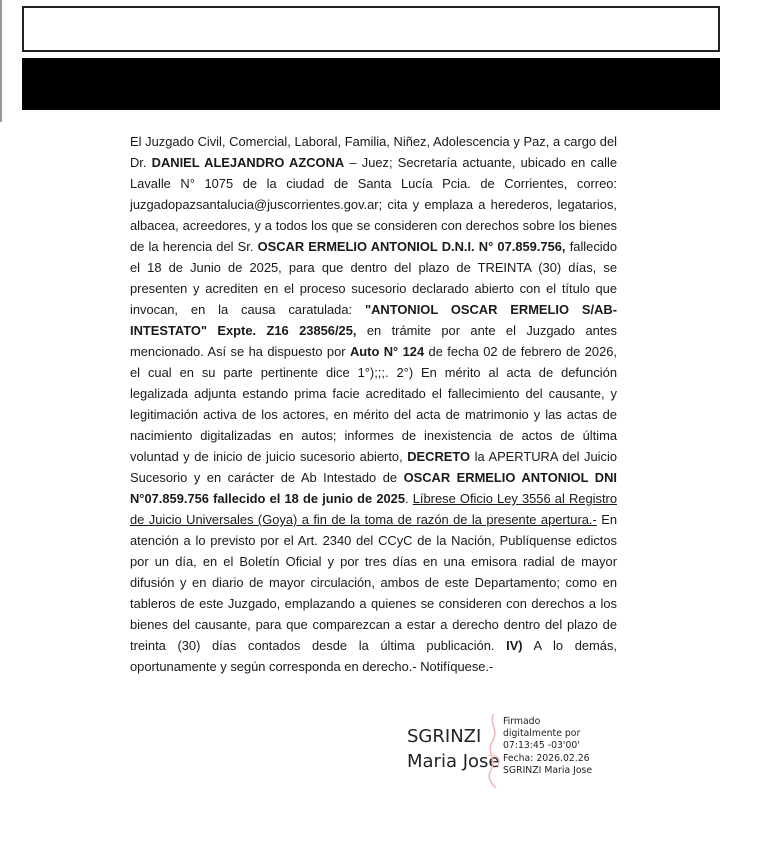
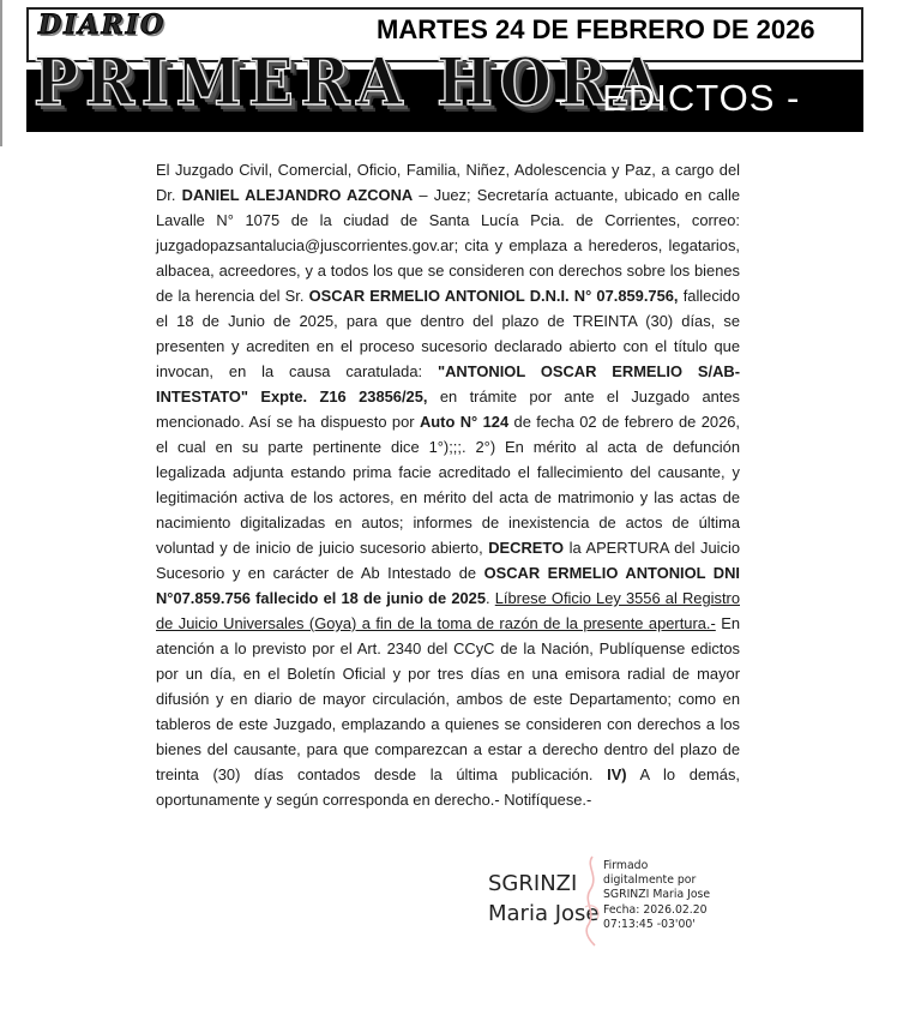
+ DIARIO
+ PRIMERA HORA
+ MARTES 24 DE FEBRERO DE 2026
+ - EDICTOS -
- El Juzgado Civil, Comercial, Laboral, Familia, Niñez, Adolescencia y Paz, a cargo del Dr. DANIEL ALEJANDRO AZCONA – Juez; Secretaría actuante, ubicado en calle Lavalle N° 1075 de la ciudad de Santa Lucía Pcia. de Corrientes, correo: juzgadopazsantalucia@juscorrientes.gov.ar; cita y emplaza a herederos, legatarios, albacea, acreedores, y a todos los que se consideren con derechos sobre los bienes de la herencia del Sr. OSCAR ERMELIO ANTONIOL D.N.I. N° 07.859.756, fallecido el 18 de Junio de 2025, para que dentro del plazo de TREINTA (30) días, se presenten y acrediten en el proceso sucesorio declarado abierto con el título que invocan, en la causa caratulada: "ANTONIOL OSCAR ERMELIO S/AB-INTESTATO" Expte. Z16 23856/25, en trámite por ante el Juzgado antes mencionado. Así se ha dispuesto por Auto N° 124 de fecha 02 de febrero de 2026, el cual en su parte pertinente dice 1°);;;. 2°) En mérito al acta de defunción legalizada adjunta estando prima facie acreditado el fallecimiento del causante, y legitimación activa de los actores, en mérito del acta de matrimonio y las actas de nacimiento digitalizadas en autos; informes de inexistencia de actos de última voluntad y de inicio de juicio sucesorio abierto, DECRETO la APERTURA del Juicio Sucesorio y en carácter de Ab Intestado de OSCAR ERMELIO ANTONIOL DNI N°07.859.756 fallecido el 18 de junio de 2025. Líbrese Oficio Ley 3556 al Registro de Juicio Universales (Goya) a fin de la toma de razón de la presente apertura.- En atención a lo previsto por el Art. 2340 del CCyC de la Nación, Publíquense edictos por un día, en el Boletín Oficial y por tres días en una emisora radial de mayor difusión y en diario de mayor circulación, ambos de este Departamento; como en tableros de este Juzgado, emplazando a quienes se consideren con derechos a los bienes del causante, para que comparezcan a estar a derecho dentro del plazo de treinta (30) días contados desde la última publicación. IV) A lo demás, oportunamente y según corresponda en derecho.- Notifíquese.-
+ El Juzgado Civil, Comercial, Oficio, Familia, Niñez, Adolescencia y Paz, a cargo del Dr. DANIEL ALEJANDRO AZCONA – Juez; Secretaría actuante, ubicado en calle Lavalle N° 1075 de la ciudad de Santa Lucía Pcia. de Corrientes, correo: juzgadopazsantalucia@juscorrientes.gov.ar; cita y emplaza a herederos, legatarios, albacea, acreedores, y a todos los que se consideren con derechos sobre los bienes de la herencia del Sr. OSCAR ERMELIO ANTONIOL D.N.I. N° 07.859.756, fallecido el 18 de Junio de 2025, para que dentro del plazo de TREINTA (30) días, se presenten y acrediten en el proceso sucesorio declarado abierto con el título que invocan, en la causa caratulada: "ANTONIOL OSCAR ERMELIO S/AB-INTESTATO" Expte. Z16 23856/25, en trámite por ante el Juzgado antes mencionado. Así se ha dispuesto por Auto N° 124 de fecha 02 de febrero de 2026, el cual en su parte pertinente dice 1°);;;. 2°) En mérito al acta de defunción legalizada adjunta estando prima facie acreditado el fallecimiento del causante, y legitimación activa de los actores, en mérito del acta de matrimonio y las actas de nacimiento digitalizadas en autos; informes de inexistencia de actos de última voluntad y de inicio de juicio sucesorio abierto, DECRETO la APERTURA del Juicio Sucesorio y en carácter de Ab Intestado de OSCAR ERMELIO ANTONIOL DNI N°07.859.756 fallecido el 18 de junio de 2025. Líbrese Oficio Ley 3556 al Registro de Juicio Universales (Goya) a fin de la toma de razón de la presente apertura.- En atención a lo previsto por el Art. 2340 del CCyC de la Nación, Publíquense edictos por un día, en el Boletín Oficial y por tres días en una emisora radial de mayor difusión y en diario de mayor circulación, ambos de este Departamento; como en tableros de este Juzgado, emplazando a quienes se consideren con derechos a los bienes del causante, para que comparezcan a estar a derecho dentro del plazo de treinta (30) días contados desde la última publicación. IV) A lo demás, oportunamente y según corresponda en derecho.- Notifíquese.-
  SGRINZI
  Maria Jose
  Firmado
  digitalmente por
- 07:13:45 -03'00'
+ SGRINZI Maria Jose
- Fecha: 2026.02.26
+ Fecha: 2026.02.20
- SGRINZI Maria Jose
+ 07:13:45 -03'00'
